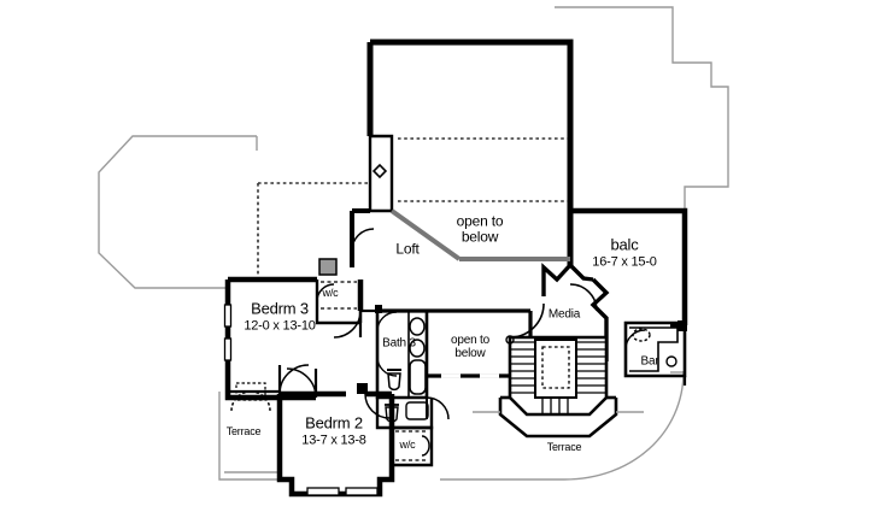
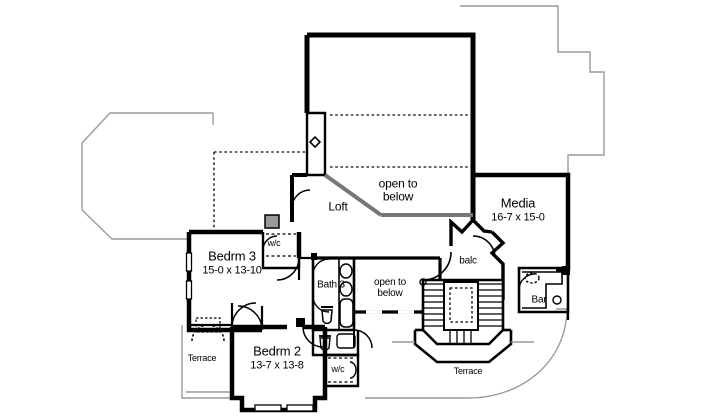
  Bedrm 3
- 12-0 x 13-10
+ 15-0 x 13-10
  Bedrm 2
  13-7 x 13-8
- balc
+ Media
  16-7 x 15-0
  Loft
  Bath 3
  w/c
  w/c
- Media
+ balc
  Bar
  Terrace
  Terrace
  open to
  below
  open to
  below
